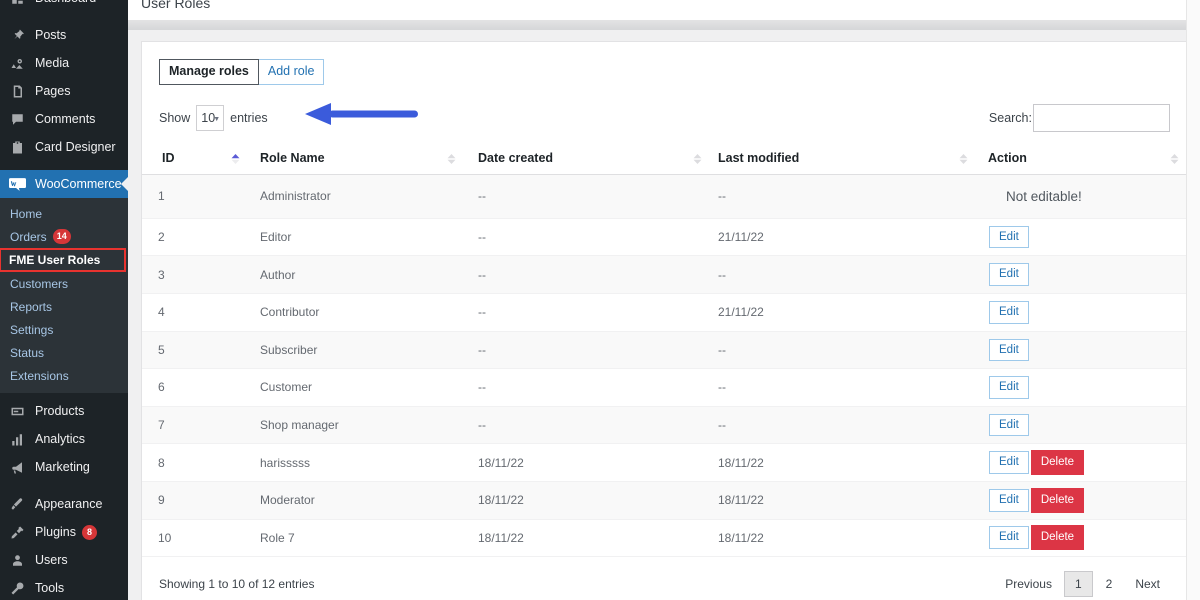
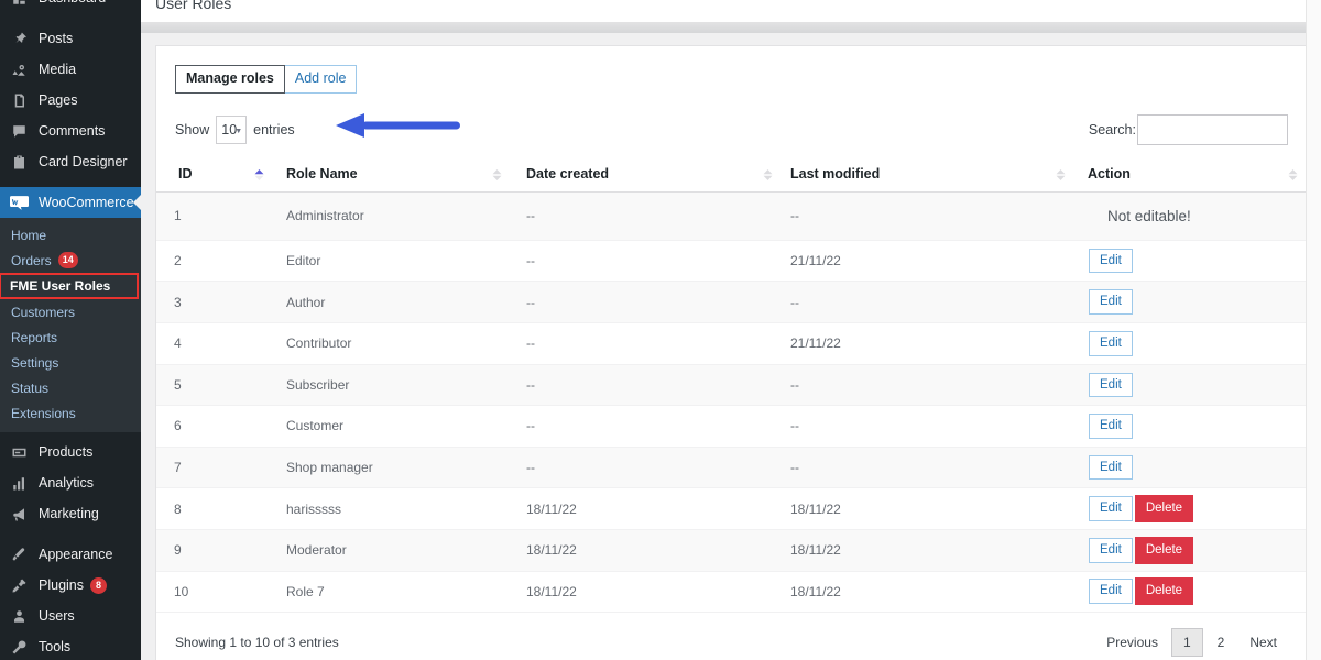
  Posts
  Media
  Pages
  Comments
  Card Designer
  WooCommerce
  Home
  Orders
  14
  FME User Roles
  Customers
  Reports
  Settings
  Status
  Extensions
  Products
  Analytics
  Marketing
  Appearance
  Plugins
  8
  Users
  Tools
  User Roles
  Manage roles
  Add role
  Show
  10
  entries
  Search:
  ID	Role Name	Date created	Last modified	Action
  1	Administrator	--	--	Not editable!
  2	Editor	--	21/11/22	Edit
  3	Author	--	--	Edit
  4	Contributor	--	21/11/22	Edit
  5	Subscriber	--	--	Edit
  6	Customer	--	--	Edit
  7	Shop manager	--	--	Edit
  8	harisssss	18/11/22	18/11/22	Edit Delete
  9	Moderator	18/11/22	18/11/22	Edit Delete
  10	Role 7	18/11/22	18/11/22	Edit Delete
- Showing 1 to 10 of 12 entries
+ Showing 1 to 10 of 3 entries
  Previous
  1
  2
  Next
